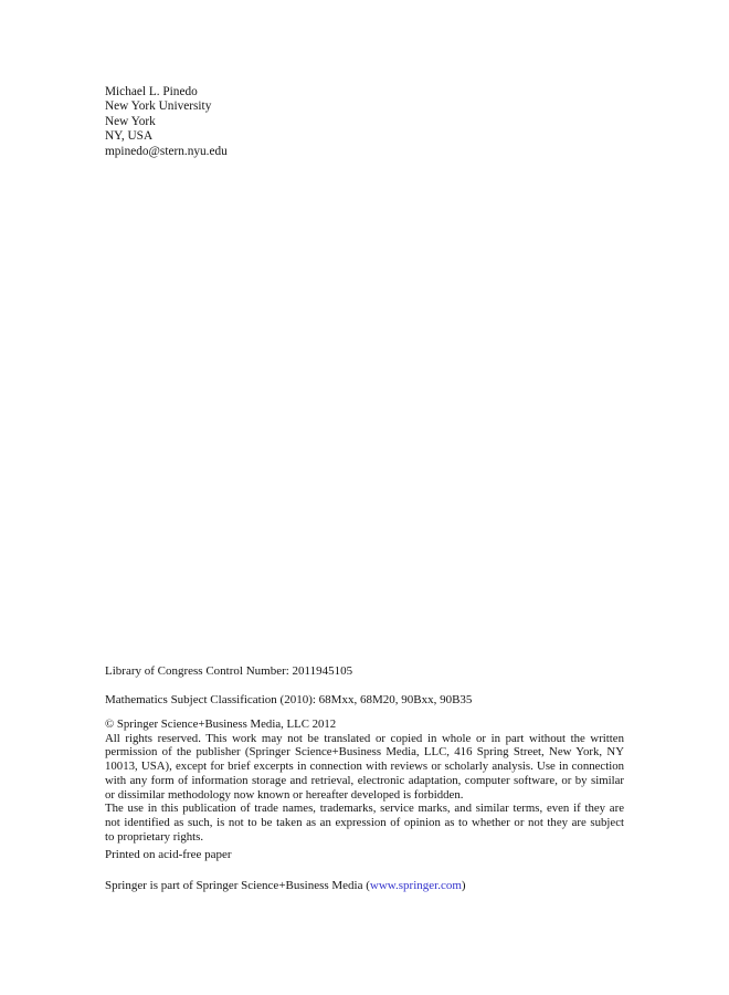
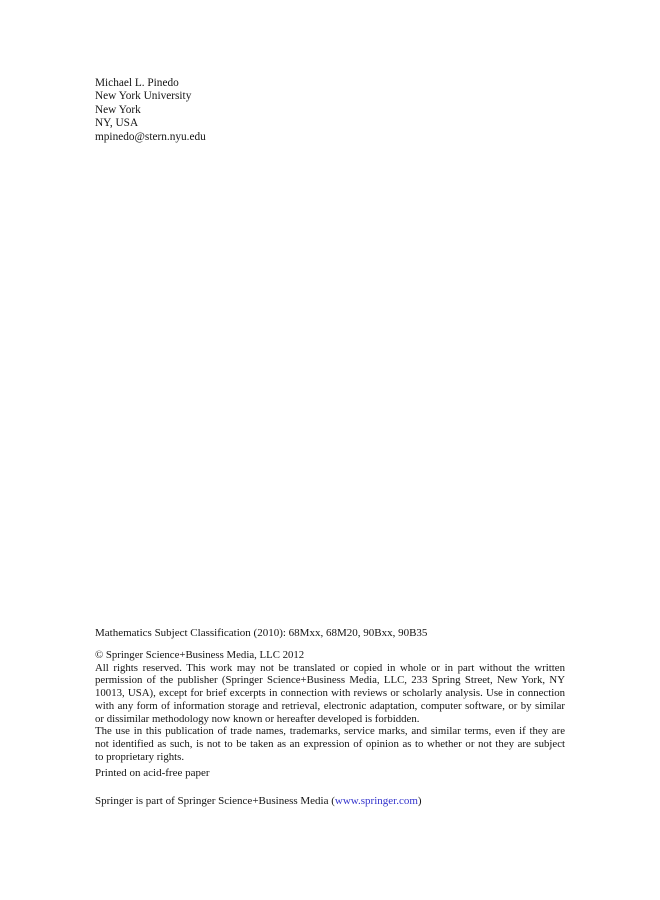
  Michael L. Pinedo
  New York University
  New York
  NY, USA
  mpinedo@stern.nyu.edu
- Library of Congress Control Number: 2011945105
  Mathematics Subject Classification (2010): 68Mxx, 68M20, 90Bxx, 90B35
  © Springer Science+Business Media, LLC 2012
  All rights reserved. This work may not be translated or copied in whole or in part without the written
- permission of the publisher (Springer Science+Business Media, LLC, 416 Spring Street, New York, NY
+ permission of the publisher (Springer Science+Business Media, LLC, 233 Spring Street, New York, NY
  10013, USA), except for brief excerpts in connection with reviews or scholarly analysis. Use in connection
  with any form of information storage and retrieval, electronic adaptation, computer software, or by similar
  or dissimilar methodology now known or hereafter developed is forbidden.
  The use in this publication of trade names, trademarks, service marks, and similar terms, even if they are
  not identified as such, is not to be taken as an expression of opinion as to whether or not they are subject
  to proprietary rights.
  Printed on acid-free paper
  Springer is part of Springer Science+Business Media (www.springer.com)
